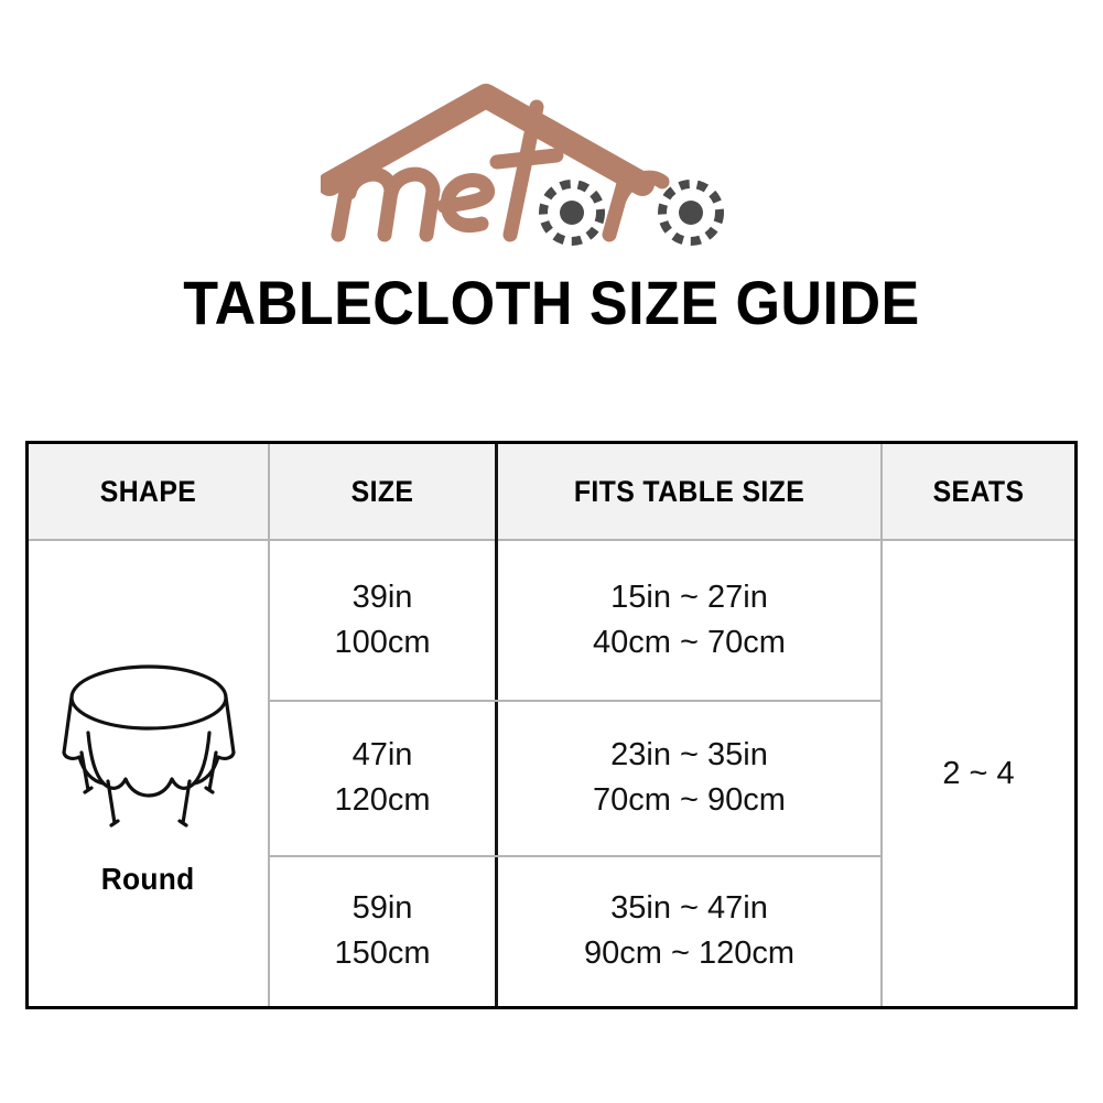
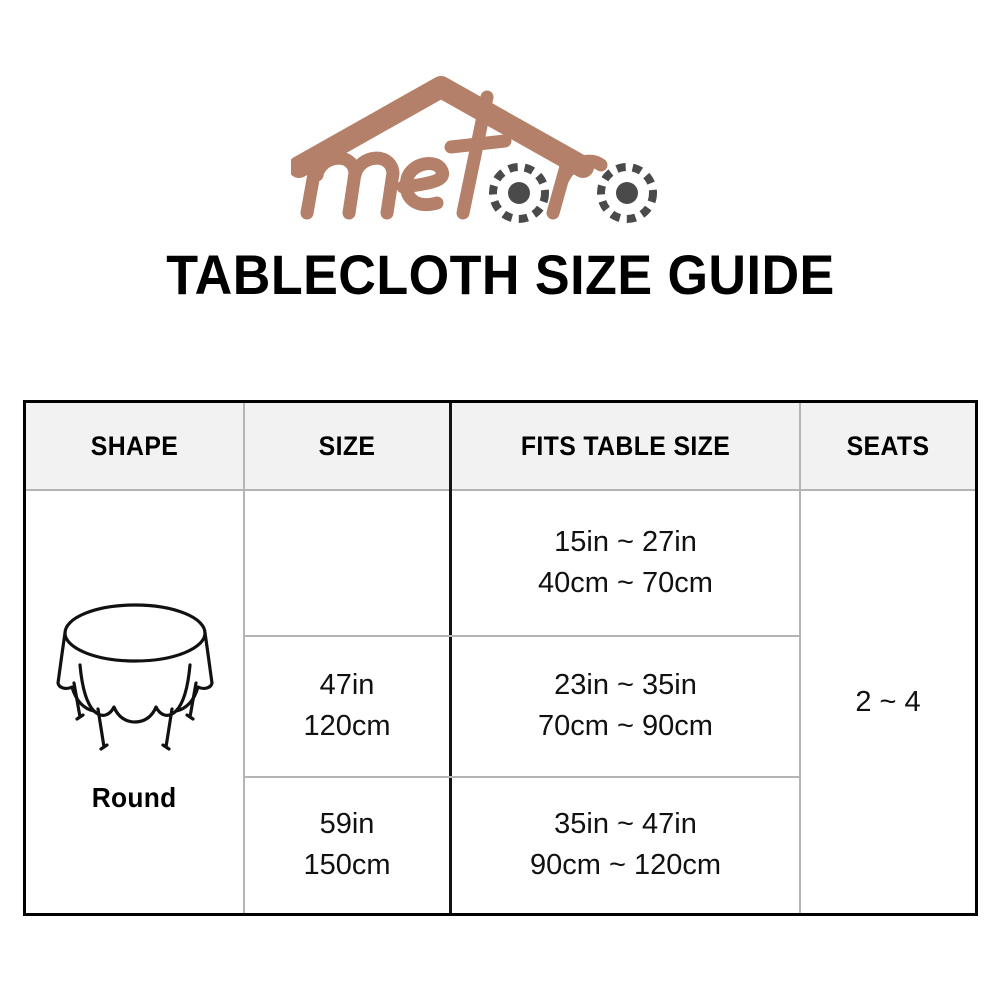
  TABLECLOTH SIZE GUIDE
  SHAPE
  SIZE
  FITS TABLE SIZE
  SEATS
  Round
- 39in
- 100cm
  15in ~ 27in
  40cm ~ 70cm
  47in
  120cm
  23in ~ 35in
  70cm ~ 90cm
  59in
  150cm
  35in ~ 47in
  90cm ~ 120cm
  2 ~ 4
